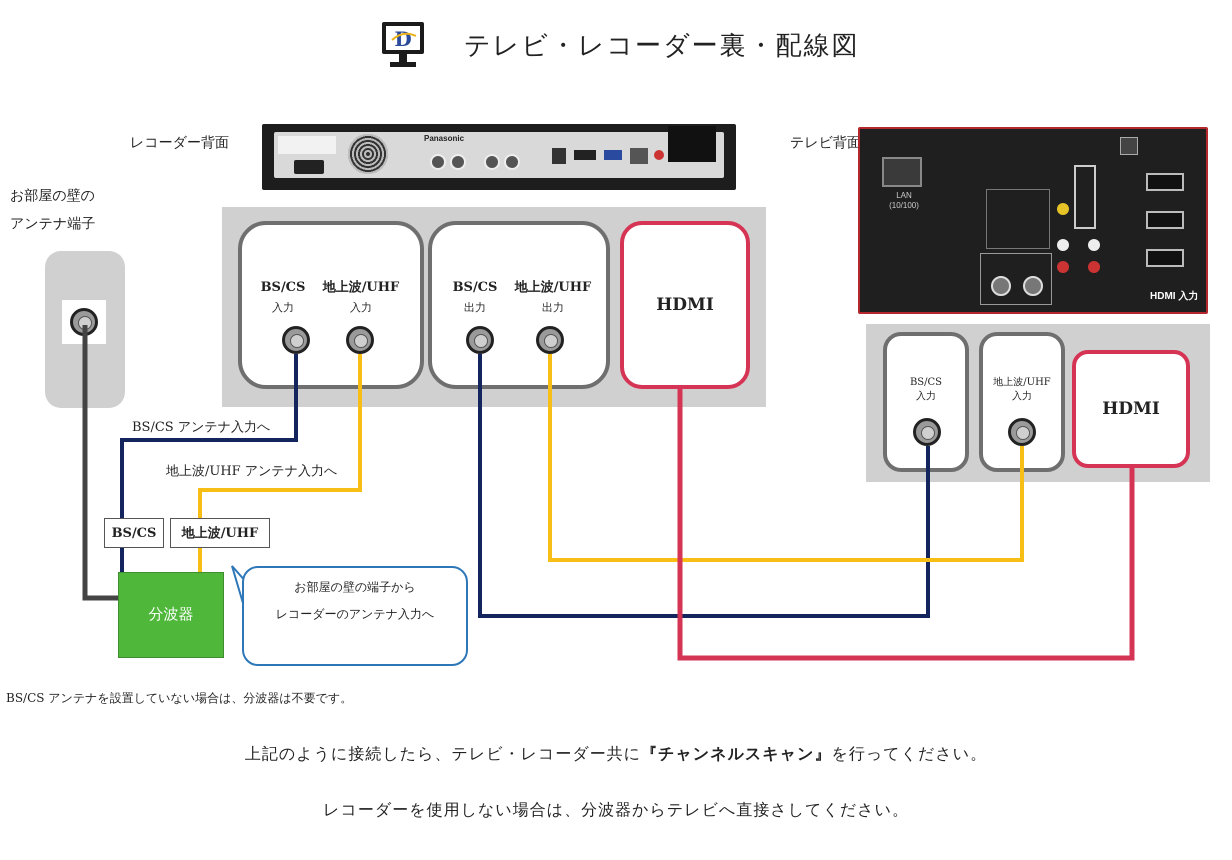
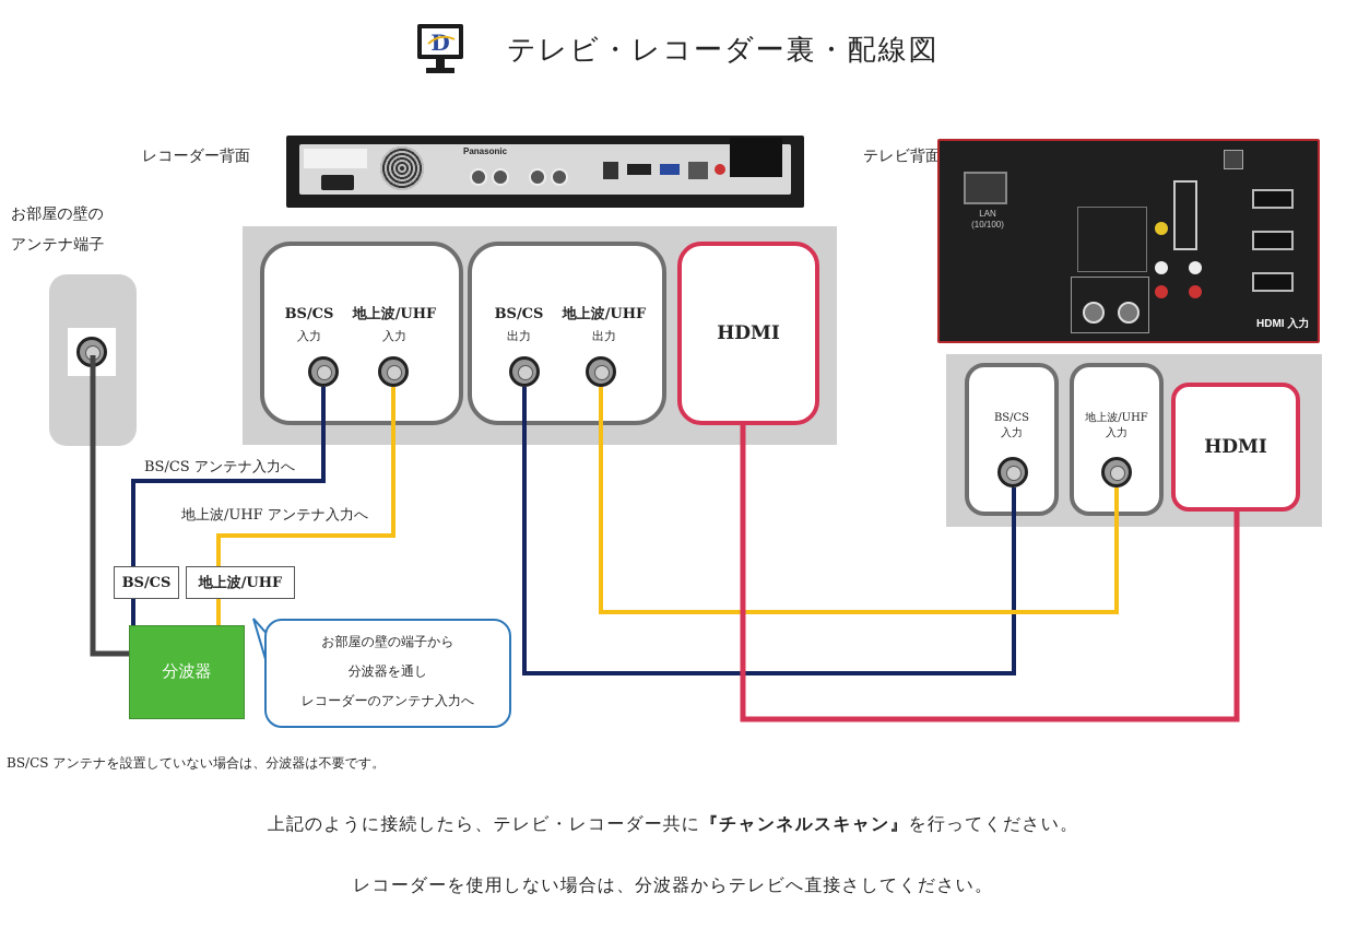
  D
  テレビ・レコーダー裏・配線図
  レコーダー背面
  Panasonic
  お部屋の壁の
  アンテナ端子
  HDMI
  BS/CS
  入力
  地上波/UHF
  入力
  BS/CS
  出力
  地上波/UHF
  出力
  テレビ背面
  LAN
  (10/100)
  HDMI 入力
  HDMI
  BS/CS
  入力
  地上波/UHF
  入力
  BS/CS アンテナ入力へ
  地上波/UHF アンテナ入力へ
  BS/CS
  地上波/UHF
  分波器
  お部屋の壁の端子から
+ 分波器を通し
  レコーダーのアンテナ入力へ
  BS/CS アンテナを設置していない場合は、分波器は不要です。
  上記のように接続したら、テレビ・レコーダー共に『チャンネルスキャン』を行ってください。
  レコーダーを使用しない場合は、分波器からテレビへ直接さしてください。
